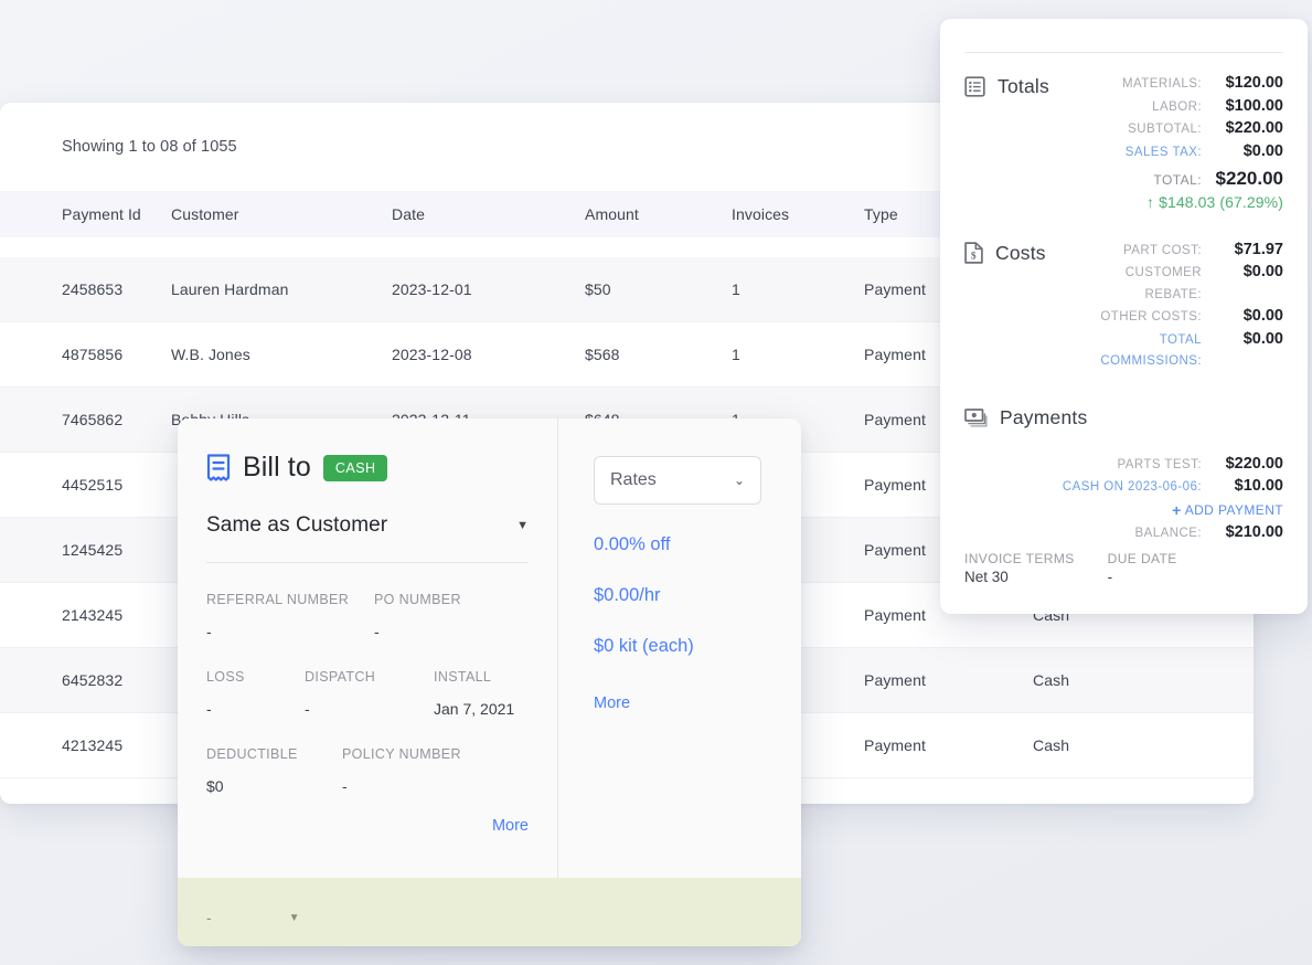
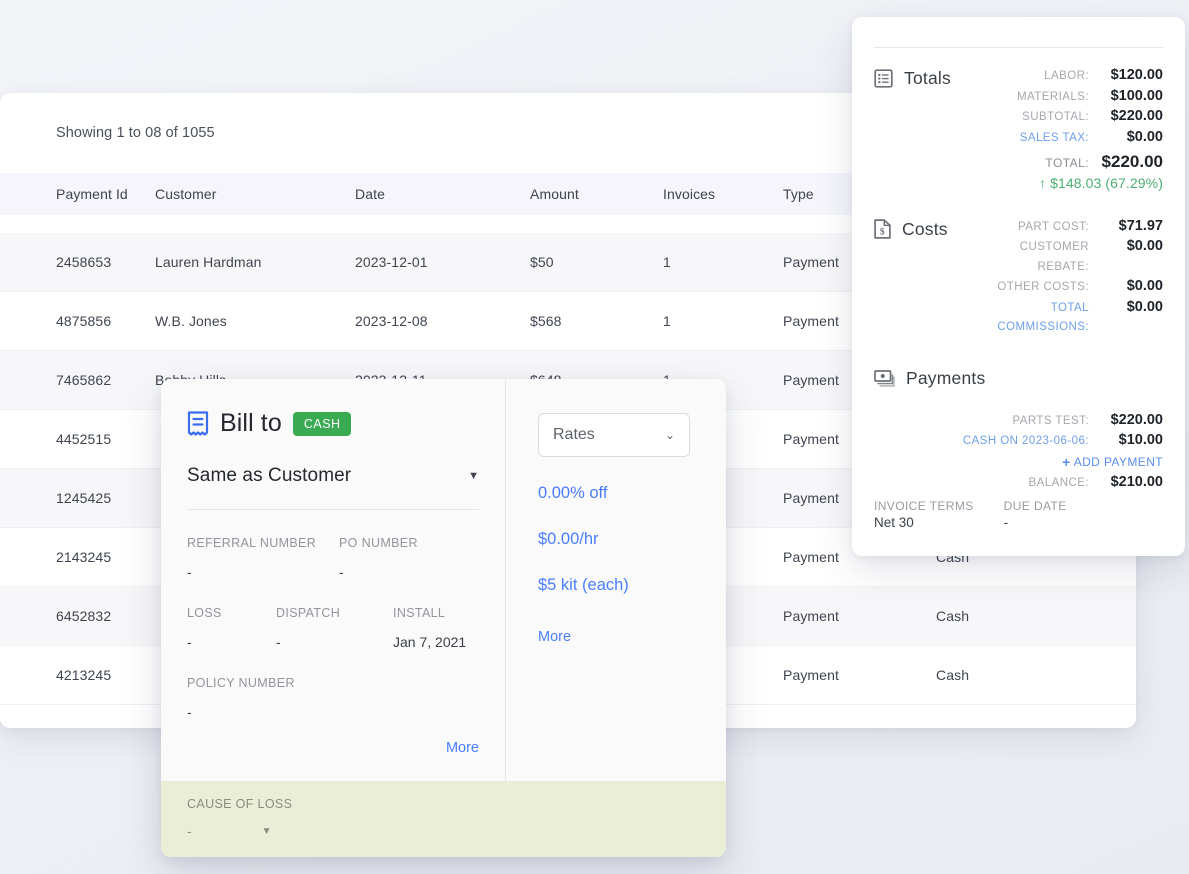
  Showing 1 to 08 of 1055
  Payment Id	Customer	Date	Amount	Invoices	Type
  2458653	Lauren Hardman	2023-12-01	$50	1	Payment
  4875856	W.B. Jones	2023-12-08	$568	1	Payment
  4452515					Payment
  1245425					Payment
  2143245					Payment	Cash
  6452832					Payment	Cash
  4213245					Payment	Cash
  Bill to
  CASH
  Same as Customer
  ▼
  REFERRAL NUMBER
  -
  PO NUMBER
  -
  LOSS
  -
  DISPATCH
  -
  INSTALL
  Jan 7, 2021
- DEDUCTIBLE
- $0
  POLICY NUMBER
  -
  More
  Rates
  ⌄
  0.00% off
  $0.00/hr
- $0 kit (each)
+ $5 kit (each)
  More
+ CAUSE OF LOSS
  -
  ▼
  Totals
- MATERIALS:
+ LABOR:
  $120.00
- LABOR:
+ MATERIALS:
  $100.00
  SUBTOTAL:
  $220.00
  SALES TAX:
  $0.00
  TOTAL:
  $220.00
  ↑ $148.03 (67.29%)
  $
  Costs
  PART COST:
  $71.97
  CUSTOMER REBATE:
  $0.00
  OTHER COSTS:
  $0.00
  TOTAL COMMISSIONS:
  $0.00
  Payments
  PARTS TEST:
  $220.00
  CASH ON 2023-06-06:
  $10.00
  +
  ADD PAYMENT
  BALANCE:
  $210.00
  INVOICE TERMS
  Net 30
  DUE DATE
  -
